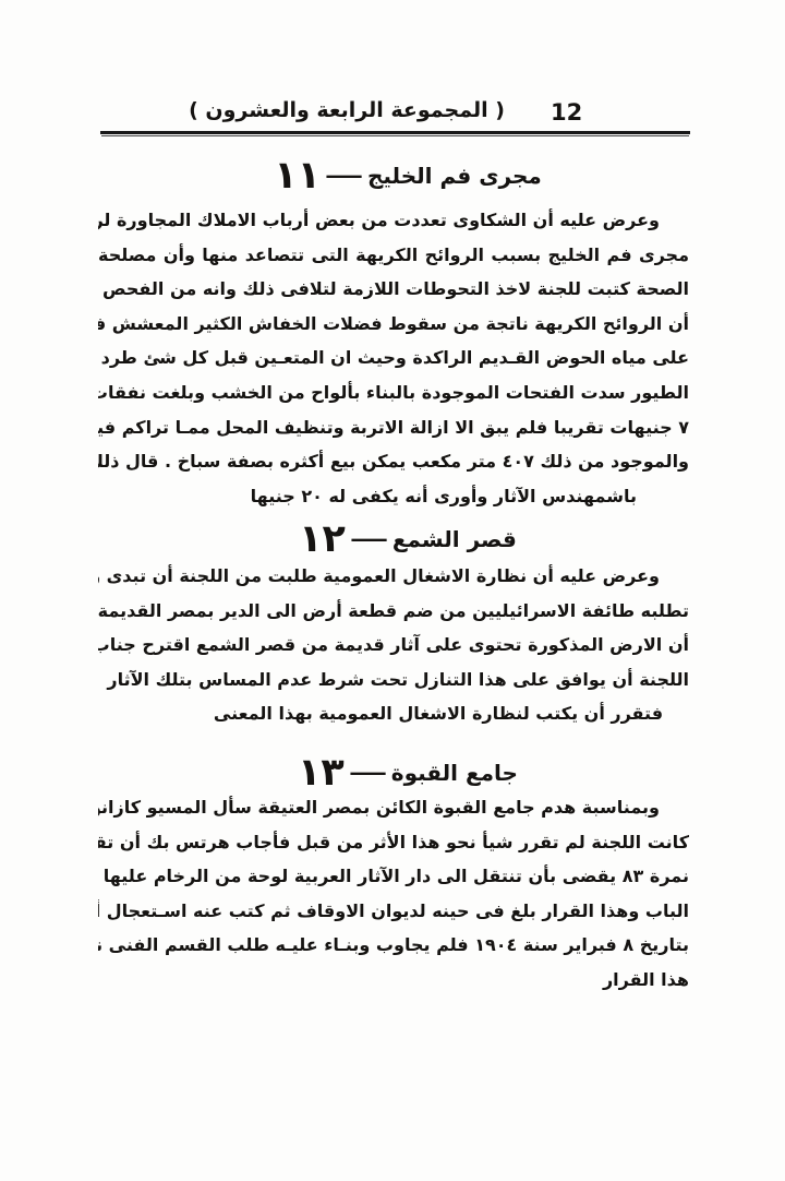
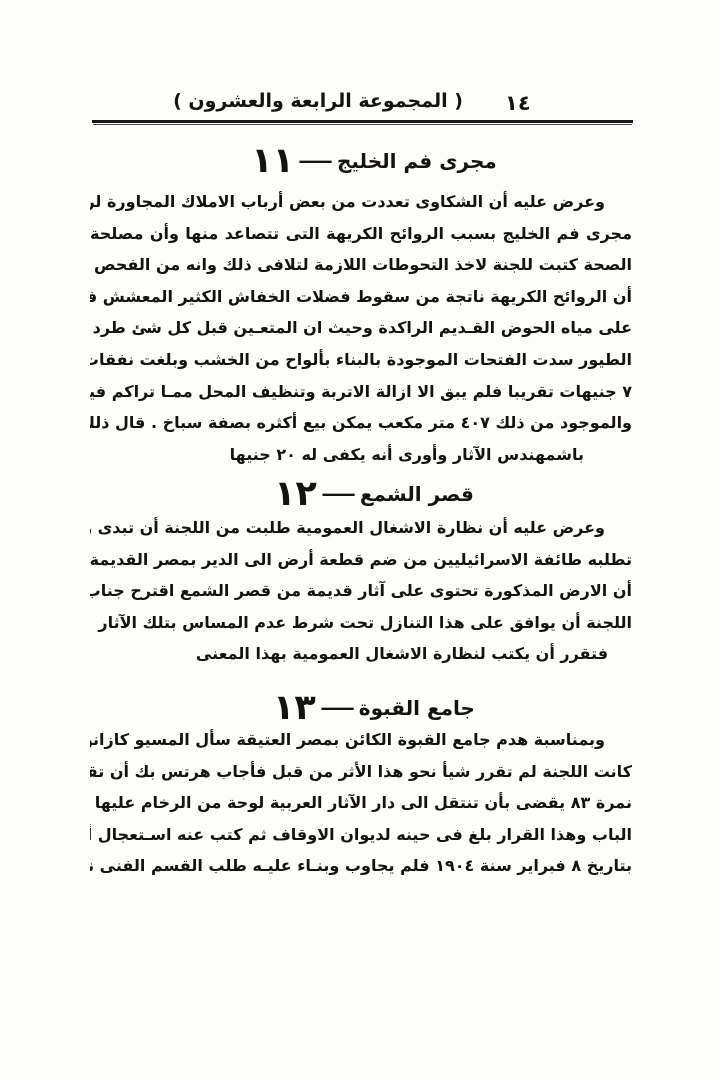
  ( المجموعة الرابعة والعشرون )
- 12
+ ١٤
  ١١
  —
  مجرى فم الخليج
  وعرض عليه أن الشكاوى تعددت من بعض أرباب الاملاك المجاورة لر
  مجرى فم الخليج بسبب الروائح الكريهة التى تتصاعد منها وأن مصلحة
  الصحة كتبت للجنة لاخذ التحوطات اللازمة لتلافى ذلك وانه من الفحص
  أن الروائح الكريهة ناتجة من سقوط فضلات الخفاش الكثير المعشش ف
  على مياه الحوض القـديم الراكدة وحيث ان المتعـين قبل كل شئ طرد
  الطيور سدت الفتحات الموجودة بالبناء بألواح من الخشب وبلغت نفقات
  ٧ جنيهات تقريبا فلم يبق الا ازالة الاتربة وتنظيف المحل ممـا تراكم في
  والموجود من ذلك ٤٠٧ متر مكعب يمكن بيع أكثره بصفة سباخ . قال ذل
  باشمهندس الآثار وأورى أنه يكفى له ٢٠ جنيها
  ١٢
  —
  قصر الشمع
  وعرض عليه أن نظارة الاشغال العمومية طلبت من اللجنة أن تبدى
  تطلبه طائفة الاسرائيليين من ضم قطعة أرض الى الدير بمصر القديمة
  أن الارض المذكورة تحتوى على آثار قديمة من قصر الشمع اقترح جناب
  اللجنة أن يوافق على هذا التنازل تحت شرط عدم المساس بتلك الآثار
  فتقرر أن يكتب لنظارة الاشغال العمومية بهذا المعنى
  ١٣
  —
  جامع القبوة
  وبمناسبة هدم جامع القبوة الكائن بمصر العتيقة سأل المسيو كازان
  كانت اللجنة لم تقرر شيأ نحو هذا الأثر من قبل فأجاب هرتس بك أن تق
  نمرة ٨٣ يقضى بأن تنتقل الى دار الآثار العربية لوحة من الرخام عليها
  الباب وهذا القرار بلغ فى حينه لديوان الاوقاف ثم كتب عنه اسـتعجال أ
  بتاريخ ٨ فبراير سنة ١٩٠٤ فلم يجاوب وبنـاء عليـه طلب القسم الفنى ن
- هذا القرار
